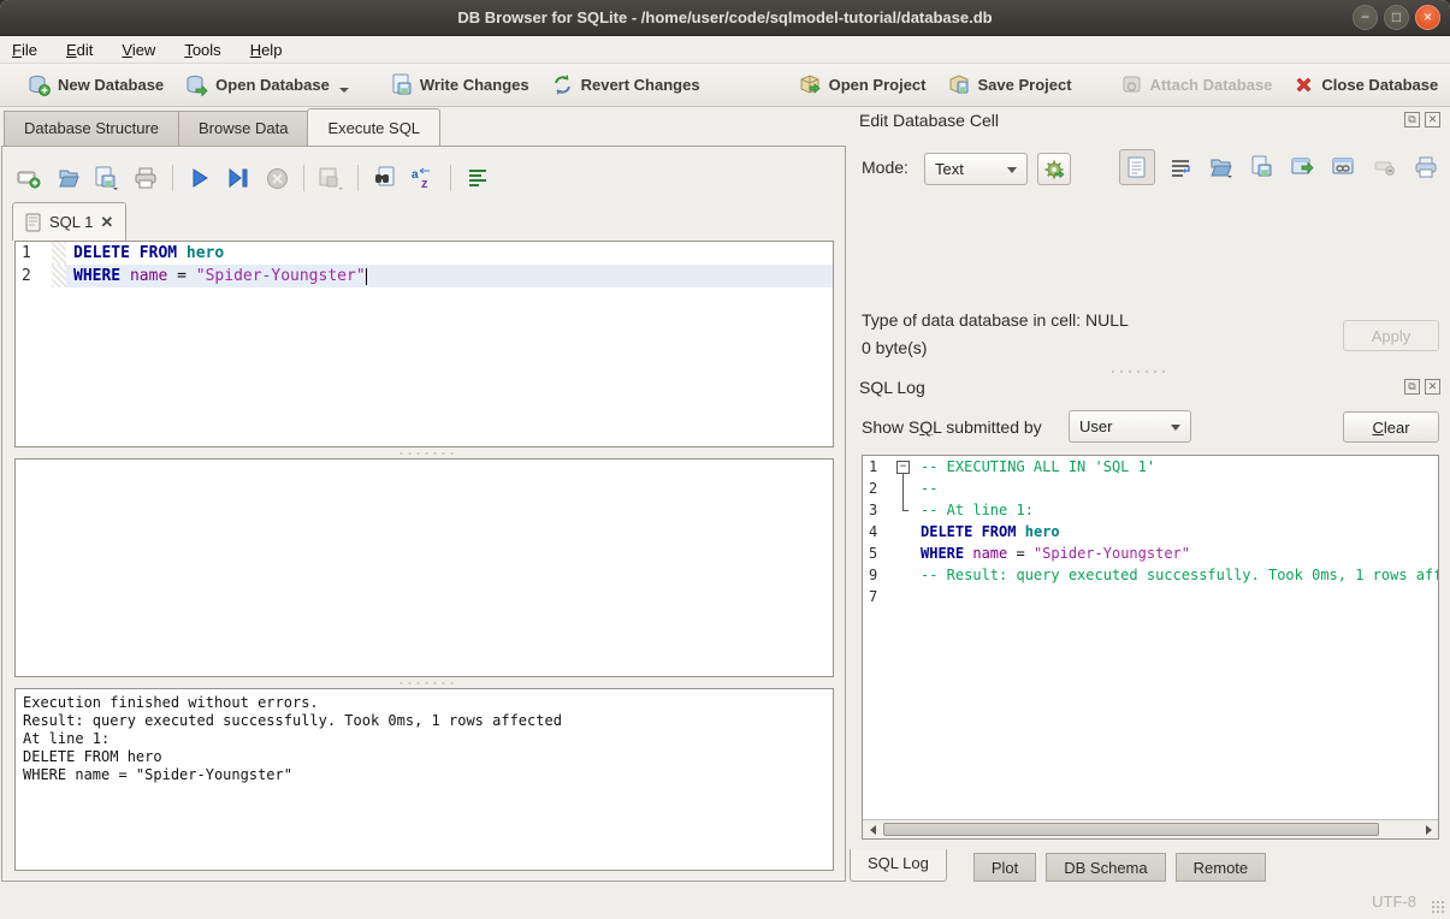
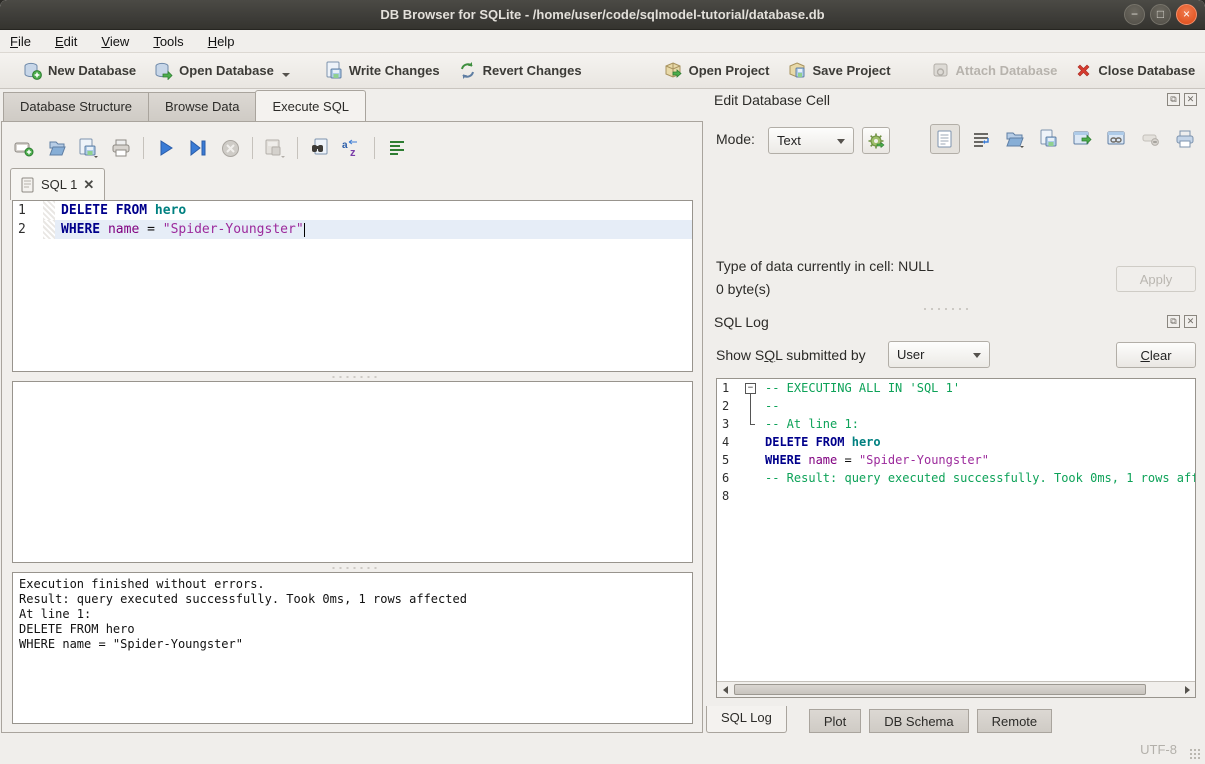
  DB Browser for SQLite - /home/user/code/sqlmodel-tutorial/database.db
  −
  □
  ×
  File
  Edit
  View
  Tools
  Help
  New Database
  Open Database
  Write Changes
  Revert Changes
  Open Project
  Save Project
  Attach Database
  Close Database
  Database Structure
  Browse Data
  Execute SQL
  a
  z
  SQL 1
  ✕
  1
  DELETE FROM hero
  2
  WHERE name = "Spider-Youngster"
  Execution finished without errors.
  Result: query executed successfully. Took 0ms, 1 rows affected
  At line 1:
  DELETE FROM hero
  WHERE name = "Spider-Youngster"
  Edit Database Cell
  ⧉
  ✕
  Mode:
  Text
- Type of data database in cell: NULL
+ Type of data currently in cell: NULL
  0 byte(s)
  Apply
  SQL Log
  ⧉
  ✕
  Show SQL submitted by
  User
  Clear
  1
  -- EXECUTING ALL IN 'SQL 1'
  2
  --
  3
  -- At line 1:
  4
  DELETE FROM hero
  5
  WHERE name = "Spider-Youngster"
- 9
+ 6
  -- Result: query executed successfully. Took 0ms, 1 rows aff
- 7
+ 8
  SQL Log
  Plot
  DB Schema
  Remote
  UTF-8
